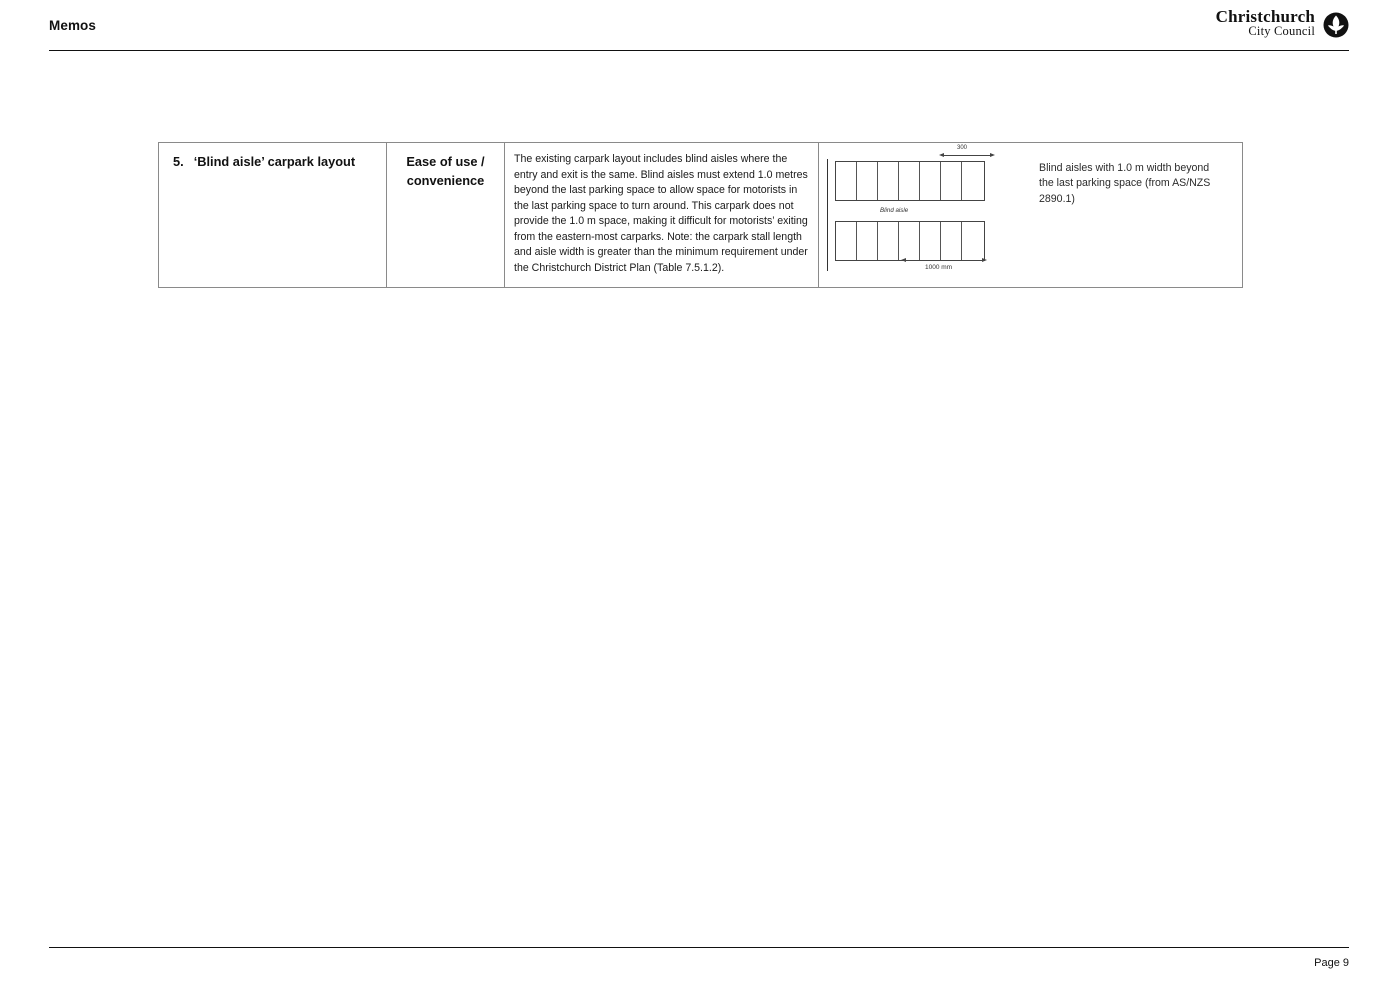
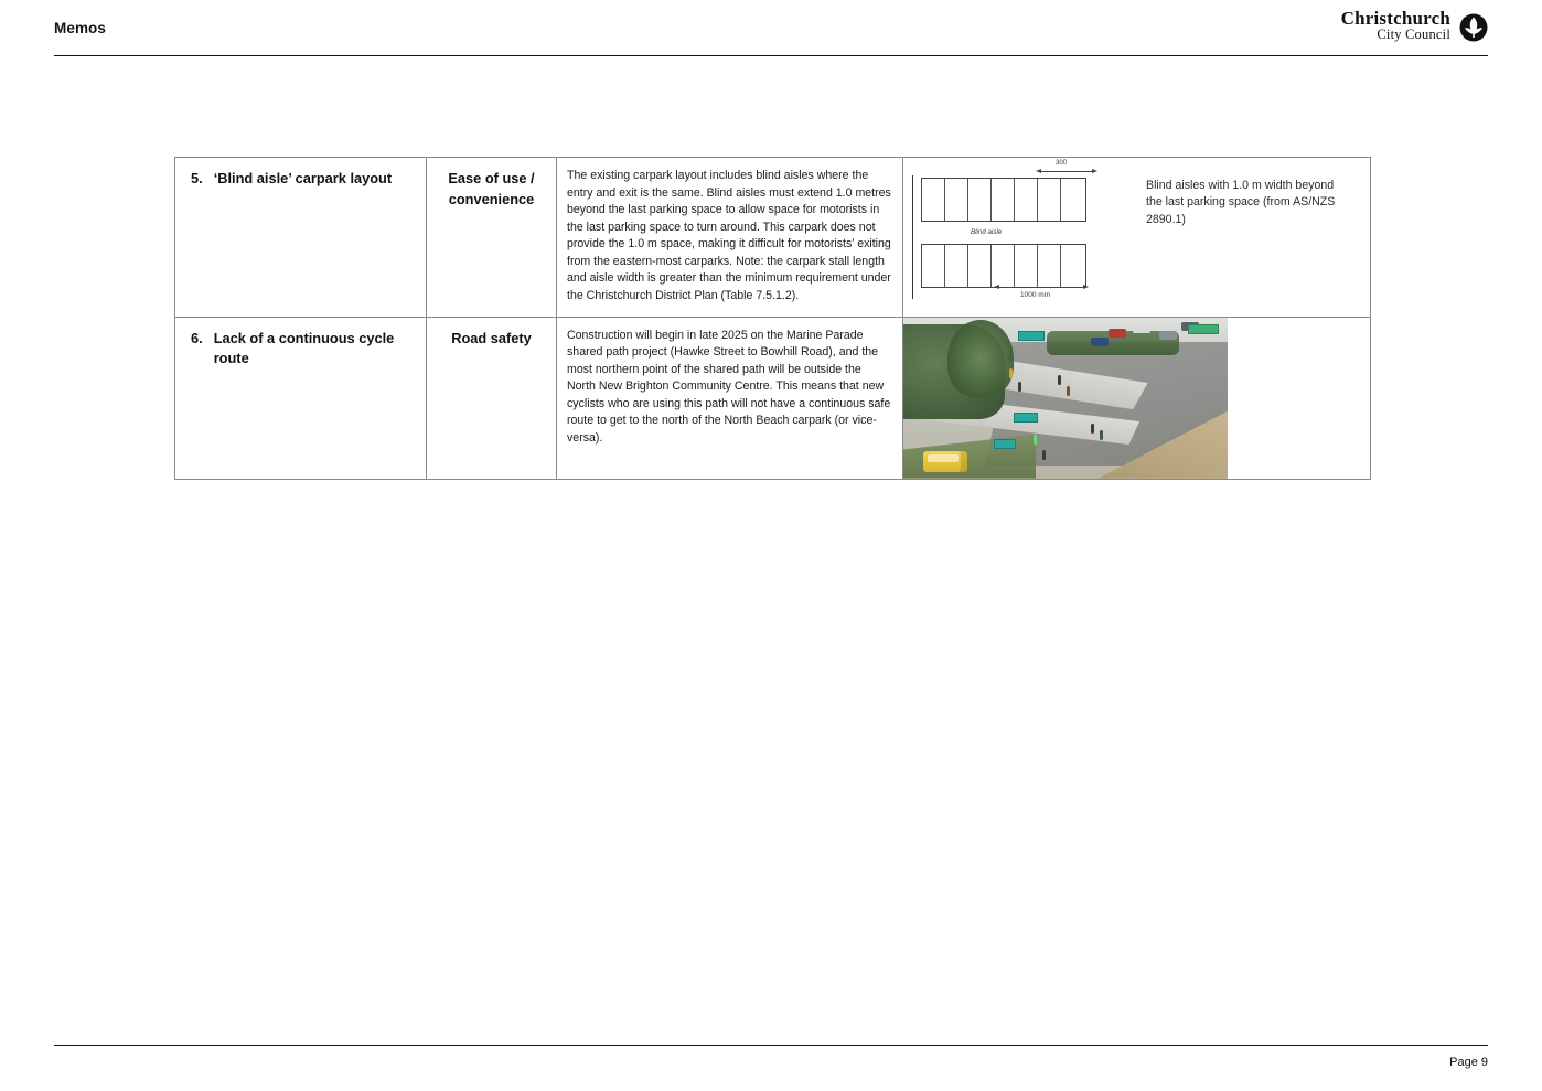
  Memos
  Christchurch
  City Council
  5. ‘Blind aisle’ carpark layout	Ease of use / convenience	The existing carpark layout includes blind aisles where the entry and exit is the same. Blind aisles must extend 1.0 metres beyond the last parking space to allow space for motorists in the last parking space to turn around. This carpark does not provide the 1.0 m space, making it difficult for motorists’ exiting from the eastern-most carparks. Note: the carpark stall length and aisle width is greater than the minimum requirement under the Christchurch District Plan (Table 7.5.1.2).	Blind aisles with 1.0 m width beyond the last parking space (from AS/NZS 2890.1)
+ 6. Lack of a continuous cycle route	Road safety	Construction will begin in late 2025 on the Marine Parade shared path project (Hawke Street to Bowhill Road), and the most northern point of the shared path will be outside the North New Brighton Community Centre. This means that new cyclists who are using this path will not have a continuous safe route to get to the north of the North Beach carpark (or vice-versa).
  Page 9
